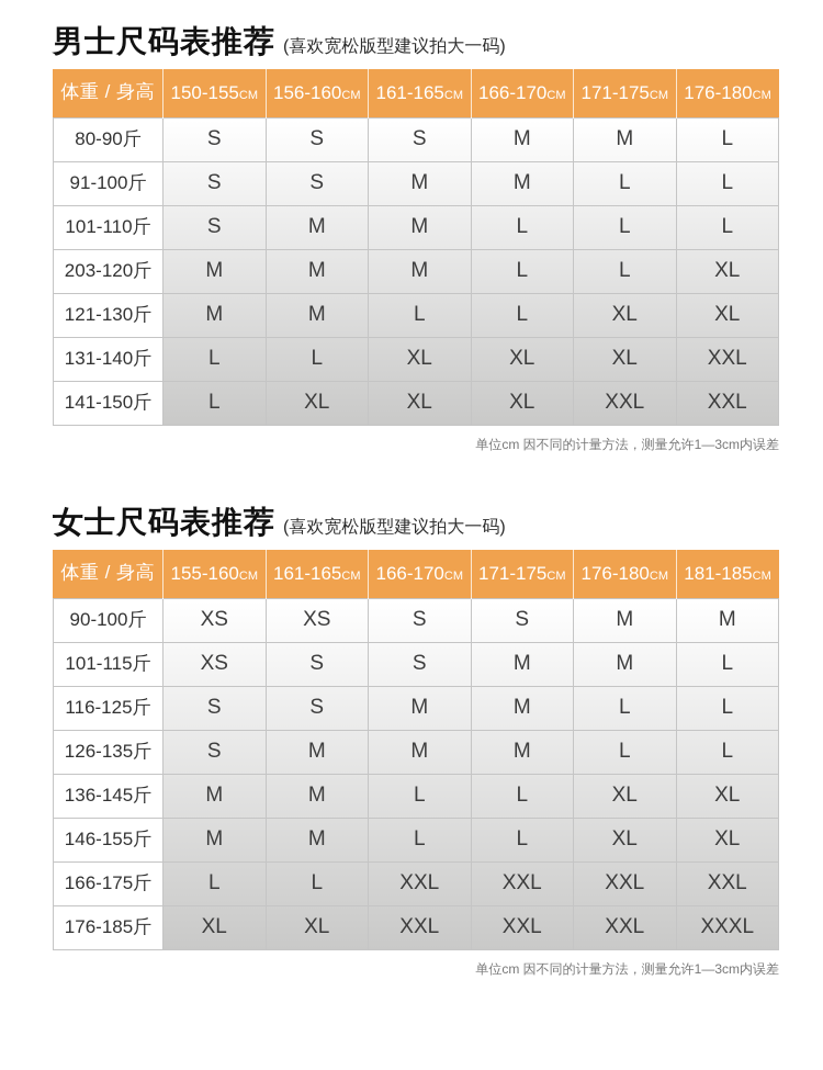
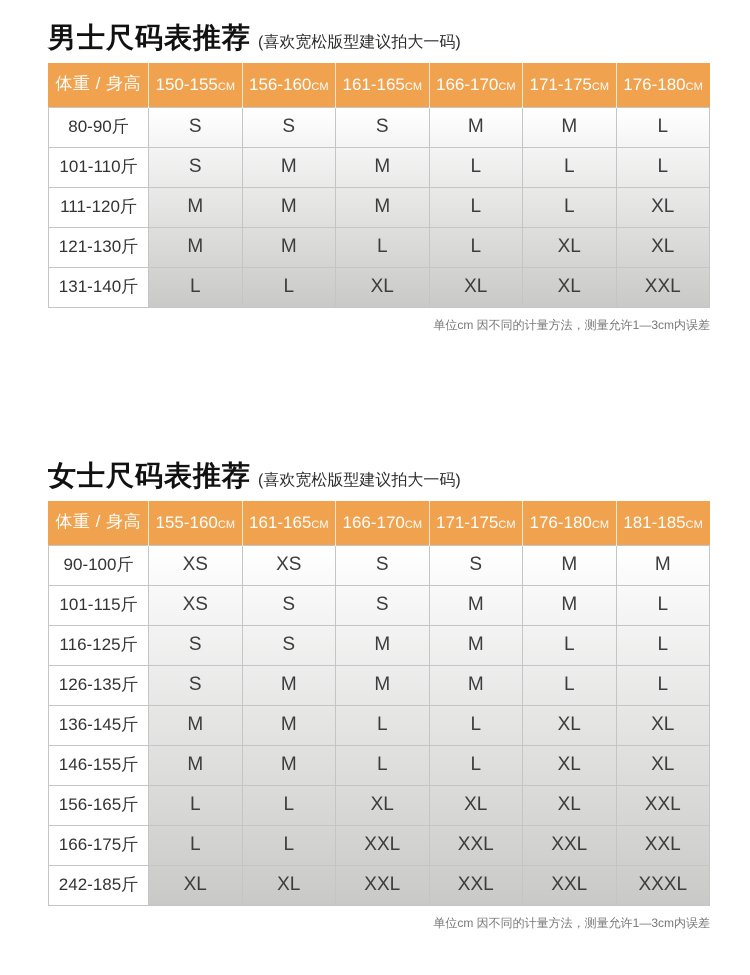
  男士尺码表推荐
  (喜欢宽松版型建议拍大一码)
  体重 / 身高	150-155CM	156-160CM	161-165CM	166-170CM	171-175CM	176-180CM
  80-90斤	S	S	S	M	M	L
- 91-100斤	S	S	M	M	L	L
  101-110斤	S	M	M	L	L	L
- 203-120斤	M	M	M	L	L	XL
+ 111-120斤	M	M	M	L	L	XL
  121-130斤	M	M	L	L	XL	XL
  131-140斤	L	L	XL	XL	XL	XXL
- 141-150斤	L	XL	XL	XL	XXL	XXL
  单位cm 因不同的计量方法，测量允许1—3cm内误差
  女士尺码表推荐
  (喜欢宽松版型建议拍大一码)
  体重 / 身高	155-160CM	161-165CM	166-170CM	171-175CM	176-180CM	181-185CM
  90-100斤	XS	XS	S	S	M	M
  101-115斤	XS	S	S	M	M	L
  116-125斤	S	S	M	M	L	L
  126-135斤	S	M	M	M	L	L
  136-145斤	M	M	L	L	XL	XL
  146-155斤	M	M	L	L	XL	XL
+ 156-165斤	L	L	XL	XL	XL	XXL
  166-175斤	L	L	XXL	XXL	XXL	XXL
- 176-185斤	XL	XL	XXL	XXL	XXL	XXXL
+ 242-185斤	XL	XL	XXL	XXL	XXL	XXXL
  单位cm 因不同的计量方法，测量允许1—3cm内误差
